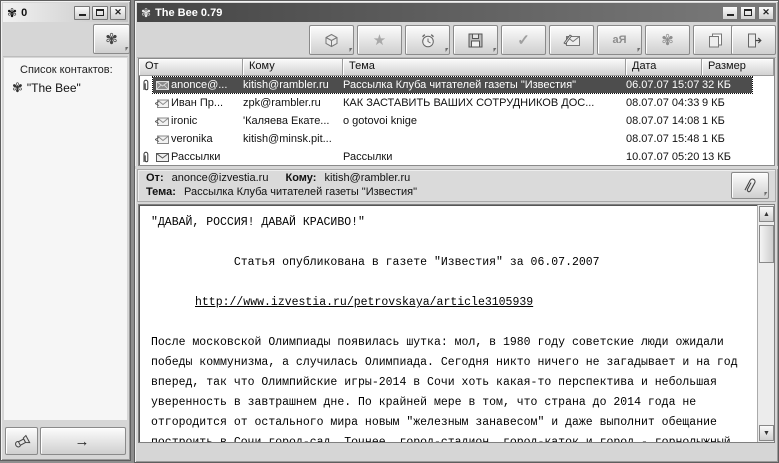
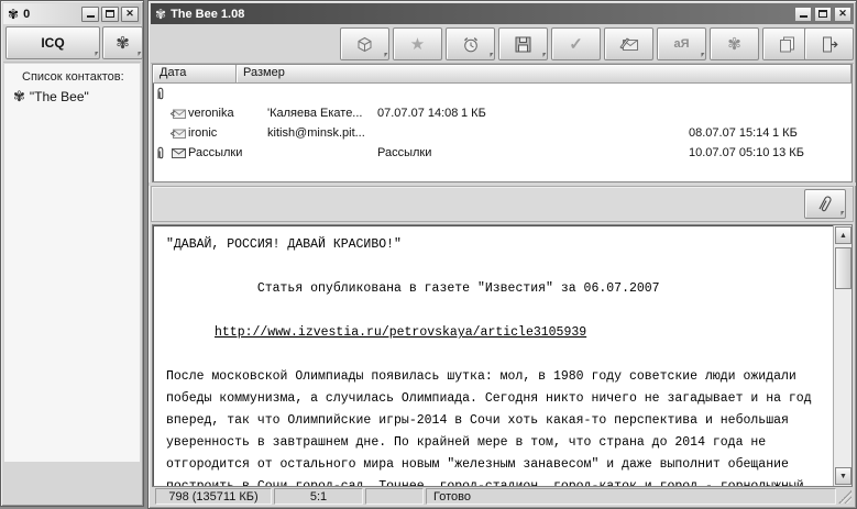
  ✾
  0
  ✕
+ ICQ
  ✾
  Список контактов:
  ✾
  "The Bee"
- →
  ✾
- The Bee 0.79
+ The Bee 1.08
  ✕
  ★
  ✓
  аЯ
  ✾
- От
- Кому
- Тема
  Дата
  Размер
- anonce@...
- kitish@rambler.ru
- Рассылка Клуба читателей газеты "Известия"
- 06.07.07 15:07
- 32 КБ
- Иван Пр...
- zpk@rambler.ru
- КАК ЗАСТАВИТЬ ВАШИХ СОТРУДНИКОВ ДОС...
- 08.07.07 04:33
- 9 КБ
- ironic
+ veronika
  'Каляева Екате...
- o gotovoi knige
- 08.07.07 14:08
+ 07.07.07 14:08
  1 КБ
- veronika
+ ironic
  kitish@minsk.pit...
- 08.07.07 15:48
+ 08.07.07 15:14
  1 КБ
  Рассылки
  Рассылки
- 10.07.07 05:20
+ 10.07.07 05:10
  13 КБ
- От: anonce@izvestia.ru Кому: kitish@rambler.ru
- Тема: Рассылка Клуба читателей газеты "Известия"
  "ДАВАЙ, РОССИЯ! ДАВАЙ КРАСИВО!"
  Статья опубликована в газете "Известия" за 06.07.2007
  http://www.izvestia.ru/petrovskaya/article3105939
  После московской Олимпиады появилась шутка: мол, в 1980 году советские люди ожидали
  победы коммунизма, а случилась Олимпиада. Сегодня никто ничего не загадывает и на год
  вперед, так что Олимпийские игры-2014 в Сочи хоть какая-то перспектива и небольшая
  уверенность в завтрашнем дне. По крайней мере в том, что страна до 2014 года не
  отгородится от остального мира новым "железным занавесом" и даже выполнит обещание
+ 798 (135711 КБ)
+ 5:1
+ Готово
